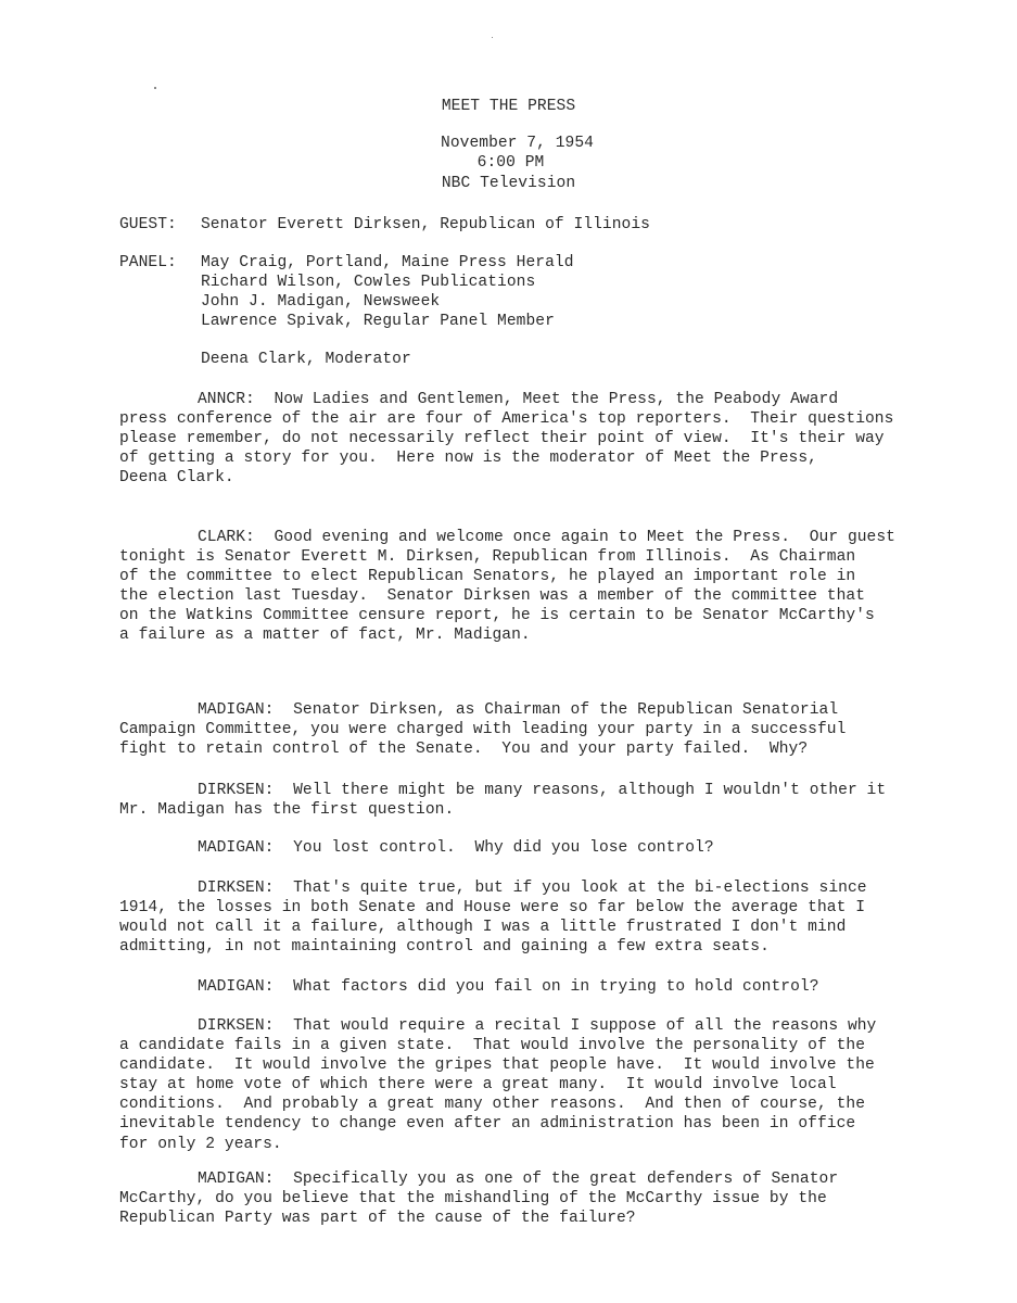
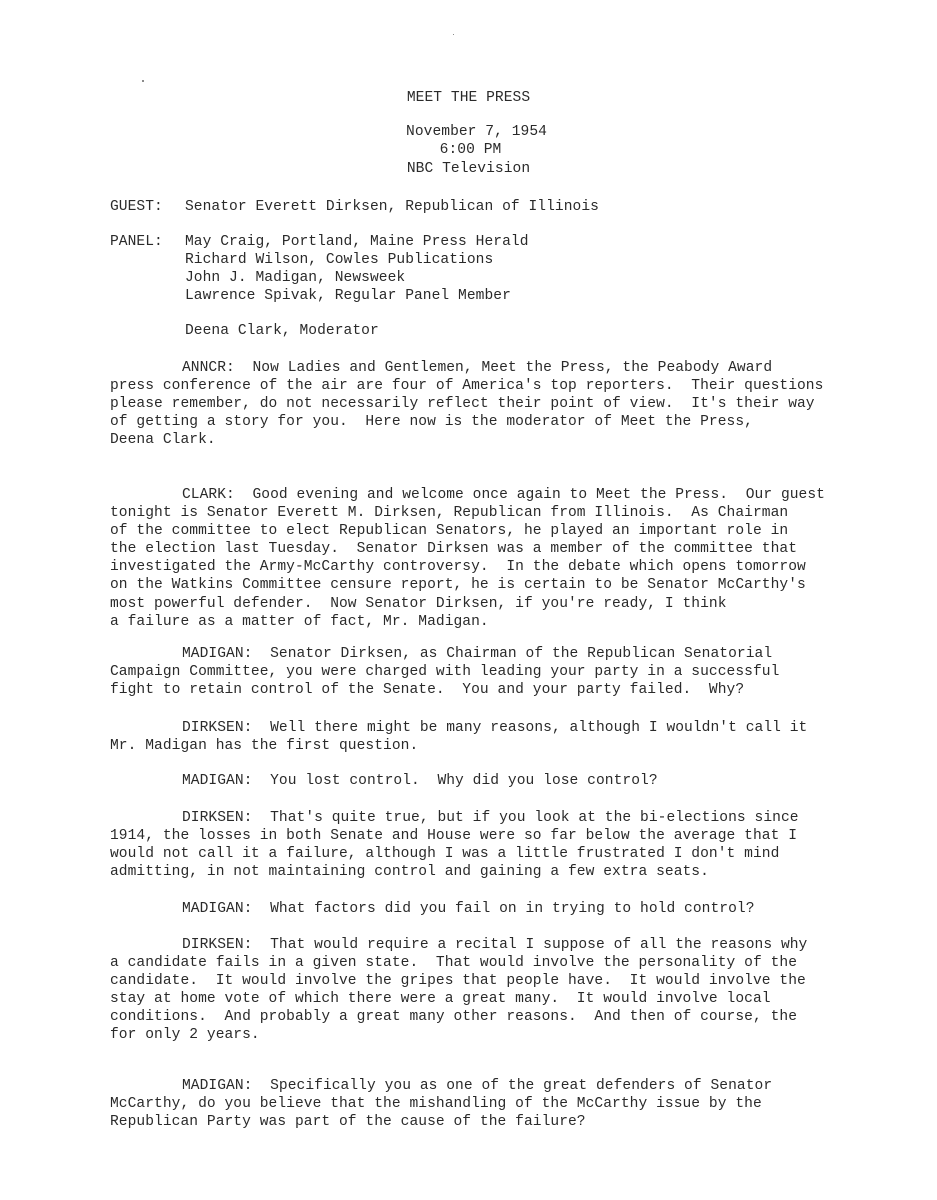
  MEET THE PRESS
  November 7, 1954
  6:00 PM
  NBC Television
  GUEST:
  Senator Everett Dirksen, Republican of Illinois
  PANEL:
  May Craig, Portland, Maine Press Herald
  Richard Wilson, Cowles Publications
  John J. Madigan, Newsweek
  Lawrence Spivak, Regular Panel Member
  Deena Clark, Moderator
  ANNCR: Now Ladies and Gentlemen, Meet the Press, the Peabody Award
  press conference of the air are four of America's top reporters. Their questions
  please remember, do not necessarily reflect their point of view. It's their way
  of getting a story for you. Here now is the moderator of Meet the Press,
  Deena Clark.
  CLARK: Good evening and welcome once again to Meet the Press. Our guest
  tonight is Senator Everett M. Dirksen, Republican from Illinois. As Chairman
  of the committee to elect Republican Senators, he played an important role in
  the election last Tuesday. Senator Dirksen was a member of the committee that
+ investigated the Army-McCarthy controversy. In the debate which opens tomorrow
  on the Watkins Committee censure report, he is certain to be Senator McCarthy's
+ most powerful defender. Now Senator Dirksen, if you're ready, I think
  a failure as a matter of fact, Mr. Madigan.
  MADIGAN: Senator Dirksen, as Chairman of the Republican Senatorial
  Campaign Committee, you were charged with leading your party in a successful
  fight to retain control of the Senate. You and your party failed. Why?
- DIRKSEN: Well there might be many reasons, although I wouldn't other it
+ DIRKSEN: Well there might be many reasons, although I wouldn't call it
  Mr. Madigan has the first question.
  MADIGAN: You lost control. Why did you lose control?
  DIRKSEN: That's quite true, but if you look at the bi-elections since
  1914, the losses in both Senate and House were so far below the average that I
  would not call it a failure, although I was a little frustrated I don't mind
  admitting, in not maintaining control and gaining a few extra seats.
  MADIGAN: What factors did you fail on in trying to hold control?
  DIRKSEN: That would require a recital I suppose of all the reasons why
  a candidate fails in a given state. That would involve the personality of the
  candidate. It would involve the gripes that people have. It would involve the
  stay at home vote of which there were a great many. It would involve local
  conditions. And probably a great many other reasons. And then of course, the
- inevitable tendency to change even after an administration has been in office
  for only 2 years.
  MADIGAN: Specifically you as one of the great defenders of Senator
  McCarthy, do you believe that the mishandling of the McCarthy issue by the
  Republican Party was part of the cause of the failure?
